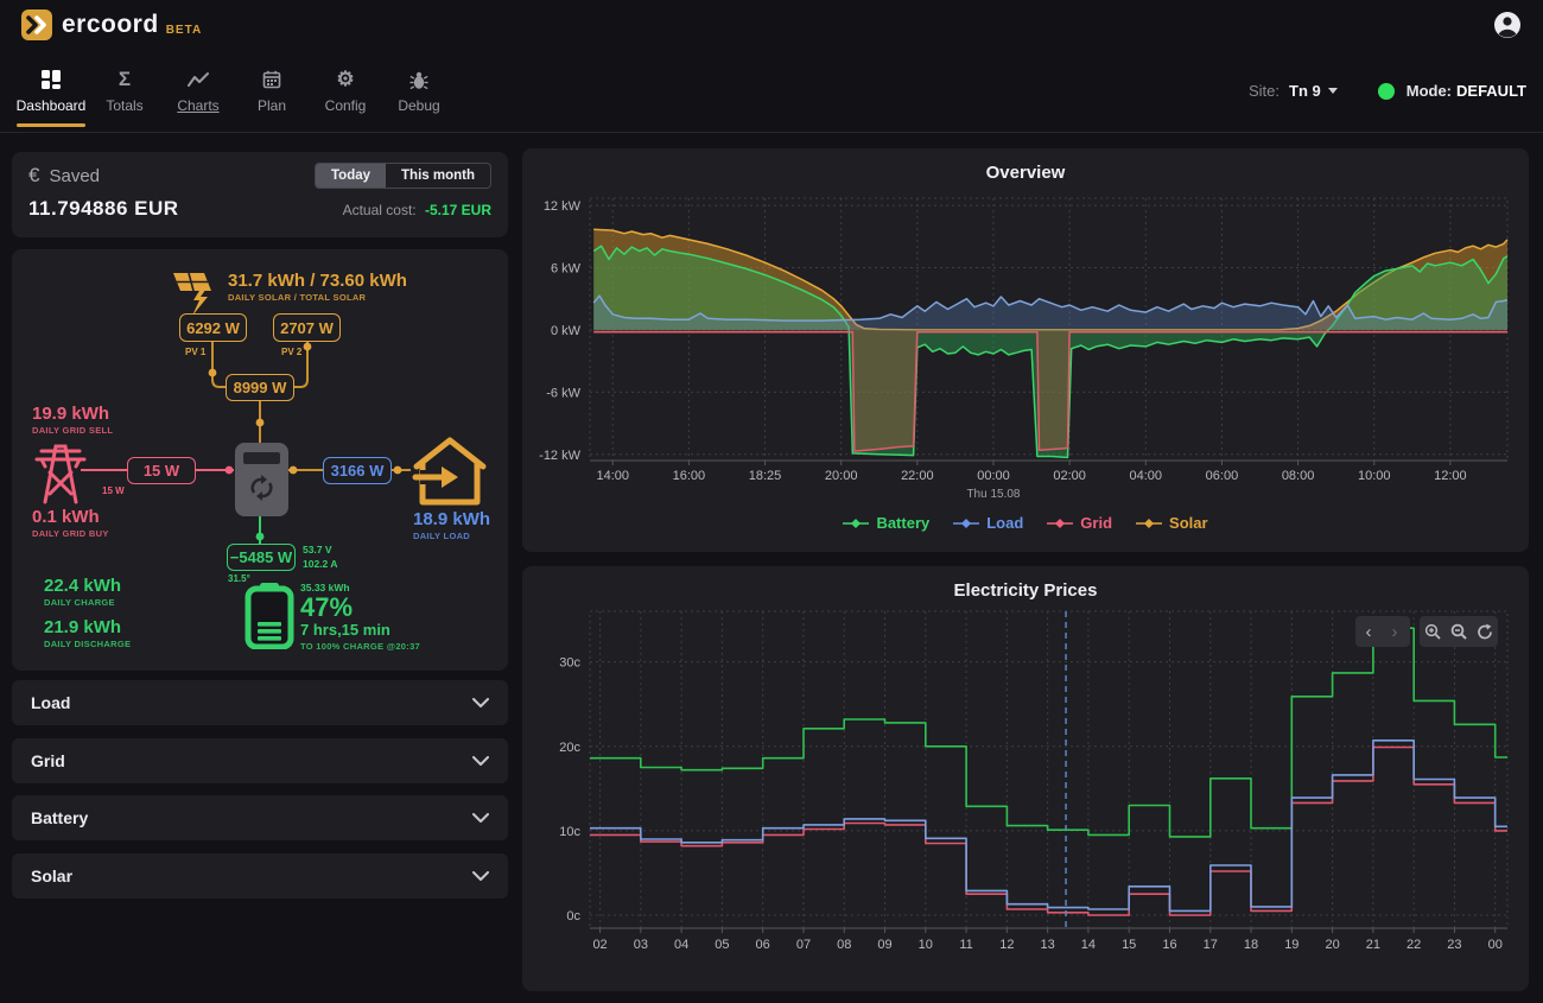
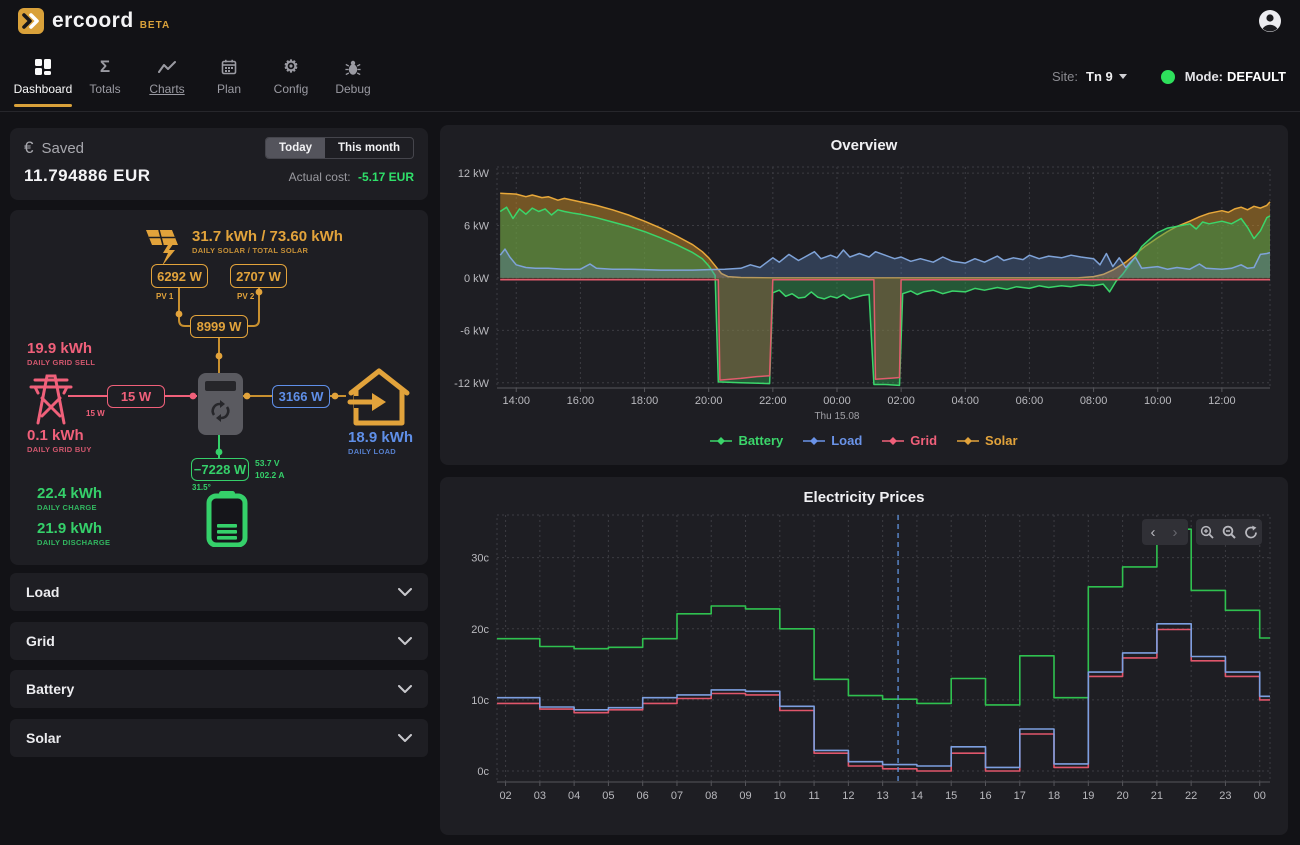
  ercoord
  BETA
  Dashboard
  Σ
  Totals
  Charts
  Plan
  ⚙
  Config
  Debug
  Site:
  Tn 9
  Mode:
  DEFAULT
  €
  Saved
  Today
  This month
  11.794886 EUR
  Actual cost: -5.17 EUR
  31.7 kWh / 73.60 kWh
  DAILY SOLAR / TOTAL SOLAR
  6292 W
  PV 1
  2707 W
  PV 2
  8999 W
  19.9 kWh
  DAILY GRID SELL
  0.1 kWh
  DAILY GRID BUY
  15 W
  15 W
  3166 W
  18.9 kWh
  DAILY LOAD
- −5485 W
+ −7228 W
  53.7 V
  102.2 A
  22.4 kWh
  DAILY CHARGE
  21.9 kWh
  DAILY DISCHARGE
  31.5°
- 35.33 kWh
- 47%
- 7 hrs,15 min
- TO 100% CHARGE @20:37
  Load
  Grid
  Battery
  Solar
  Overview
  12 kW
  6 kW
  0 kW
  -6 kW
  -12 kW
  14:00
  16:00
- 18:25
+ 18:00
  20:00
  22:00
  00:00
  02:00
  04:00
  06:00
  08:00
  10:00
  12:00
  Thu 15.08
  Battery
  Load
  Grid
  Solar
  Electricity Prices
  30c
  20c
  10c
  0c
  02
  03
  04
  05
  06
  07
  08
  09
  10
  11
  12
  13
  14
  15
  16
  17
  18
  19
  20
  21
  22
  23
  00
  ‹
  ›
